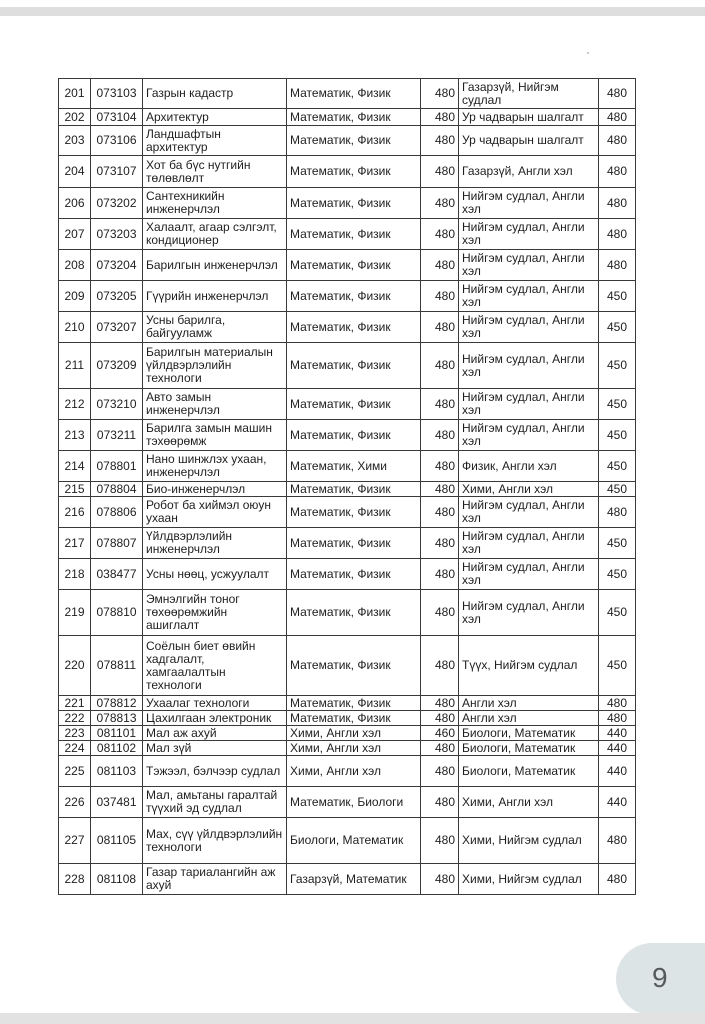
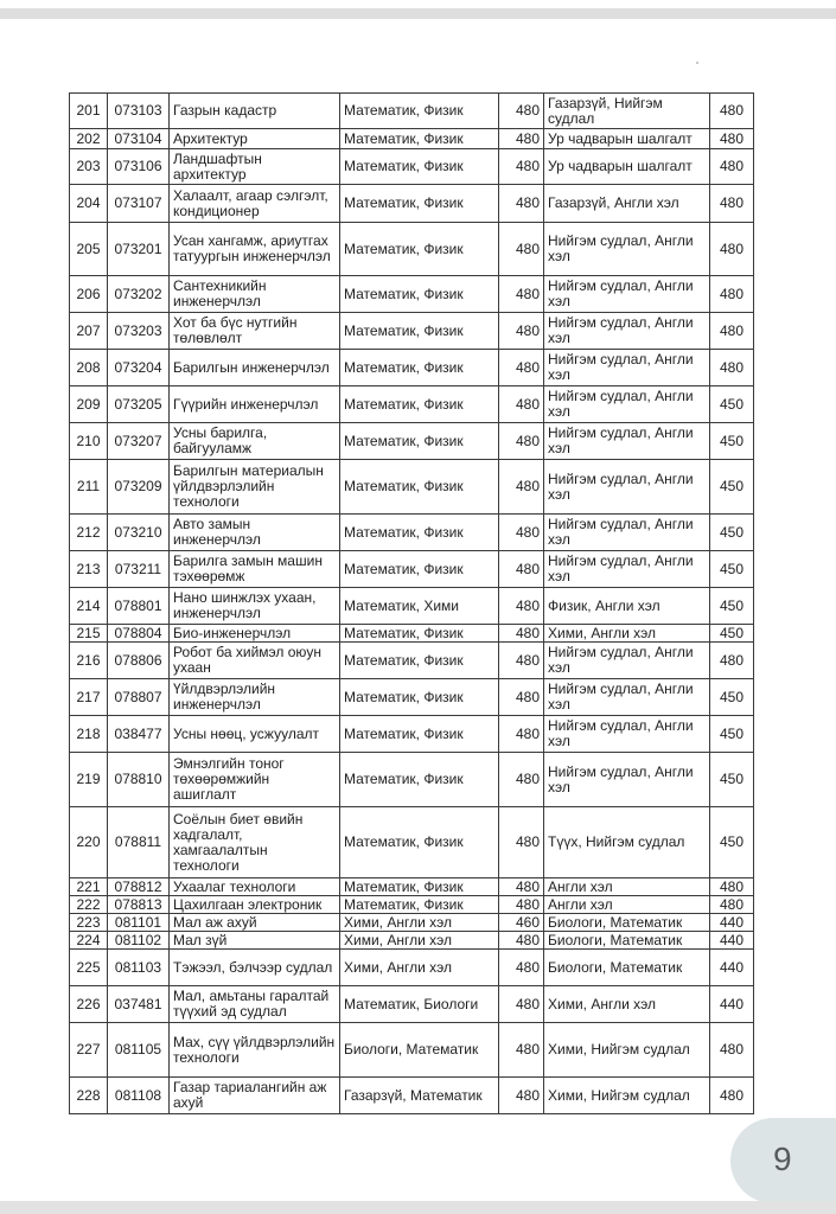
  201	073103	Газрын кадастр	Математик, Физик	480	Газарзүй, Нийгэм судлал	480
  202	073104	Архитектур	Математик, Физик	480	Ур чадварын шалгалт	480
  203	073106	Ландшафтын архитектур	Математик, Физик	480	Ур чадварын шалгалт	480
- 204	073107	Хот ба бүс нутгийн төлөвлөлт	Математик, Физик	480	Газарзүй, Англи хэл	480
+ 204	073107	Халаалт, агаар сэлгэлт, кондиционер	Математик, Физик	480	Газарзүй, Англи хэл	480
+ 205	073201	Усан хангамж, ариутгах татуургын инженерчлэл	Математик, Физик	480	Нийгэм судлал, Англи хэл	480
  206	073202	Сантехникийн инженерчлэл	Математик, Физик	480	Нийгэм судлал, Англи хэл	480
- 207	073203	Халаалт, агаар сэлгэлт, кондиционер	Математик, Физик	480	Нийгэм судлал, Англи хэл	480
+ 207	073203	Хот ба бүс нутгийн төлөвлөлт	Математик, Физик	480	Нийгэм судлал, Англи хэл	480
  208	073204	Барилгын инженерчлэл	Математик, Физик	480	Нийгэм судлал, Англи хэл	480
  209	073205	Гүүрийн инженерчлэл	Математик, Физик	480	Нийгэм судлал, Англи хэл	450
  210	073207	Усны барилга, байгууламж	Математик, Физик	480	Нийгэм судлал, Англи хэл	450
  211	073209	Барилгын материалын үйлдвэрлэлийн технологи	Математик, Физик	480	Нийгэм судлал, Англи хэл	450
  212	073210	Авто замын инженерчлэл	Математик, Физик	480	Нийгэм судлал, Англи хэл	450
  213	073211	Барилга замын машин тэхөөрөмж	Математик, Физик	480	Нийгэм судлал, Англи хэл	450
  214	078801	Нано шинжлэх ухаан, инженерчлэл	Математик, Хими	480	Физик, Англи хэл	450
  215	078804	Био-инженерчлэл	Математик, Физик	480	Хими, Англи хэл	450
  216	078806	Робот ба хиймэл оюун ухаан	Математик, Физик	480	Нийгэм судлал, Англи хэл	480
  217	078807	Үйлдвэрлэлийн инженерчлэл	Математик, Физик	480	Нийгэм судлал, Англи хэл	450
  218	038477	Усны нөөц, усжуулалт	Математик, Физик	480	Нийгэм судлал, Англи хэл	450
  219	078810	Эмнэлгийн тоног төхөөрөмжийн ашиглалт	Математик, Физик	480	Нийгэм судлал, Англи хэл	450
  220	078811	Соёлын биет өвийн хадгалалт, хамгаалалтын технологи	Математик, Физик	480	Түүх, Нийгэм судлал	450
  221	078812	Ухаалаг технологи	Математик, Физик	480	Англи хэл	480
  222	078813	Цахилгаан электроник	Математик, Физик	480	Англи хэл	480
  223	081101	Мал аж ахуй	Хими, Англи хэл	460	Биологи, Математик	440
  224	081102	Мал зүй	Хими, Англи хэл	480	Биологи, Математик	440
  225	081103	Тэжээл, бэлчээр судлал	Хими, Англи хэл	480	Биологи, Математик	440
  226	037481	Мал, амьтаны гаралтай түүхий эд судлал	Математик, Биологи	480	Хими, Англи хэл	440
  227	081105	Мах, сүү үйлдвэрлэлийн технологи	Биологи, Математик	480	Хими, Нийгэм судлал	480
  228	081108	Газар тариалангийн аж ахуй	Газарзүй, Математик	480	Хими, Нийгэм судлал	480
  9
